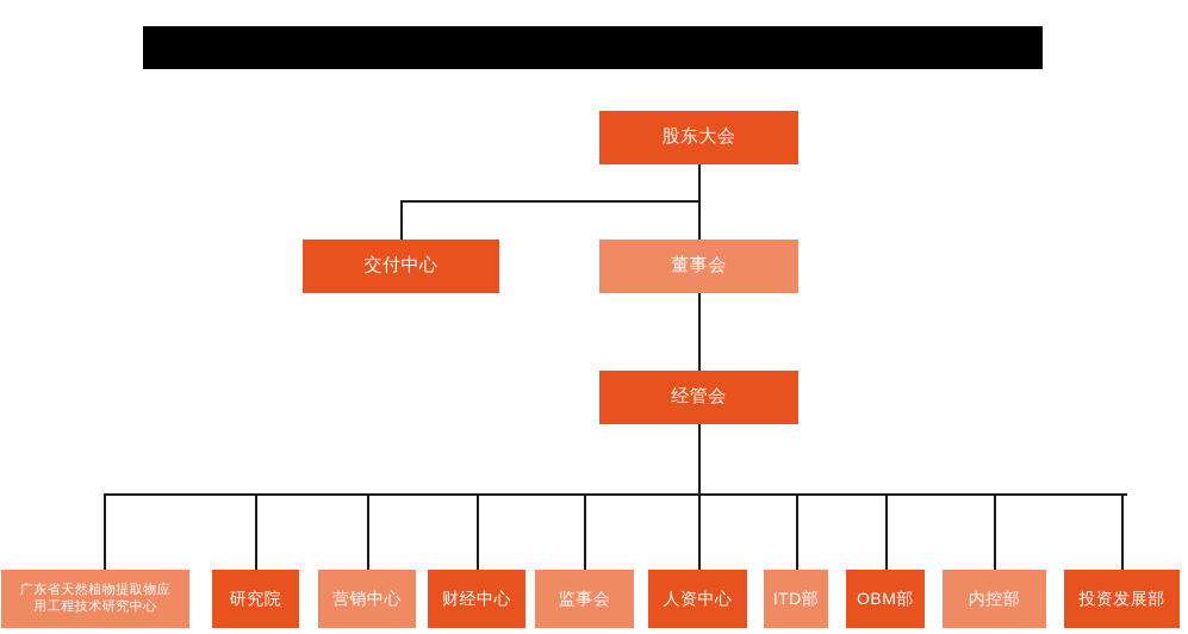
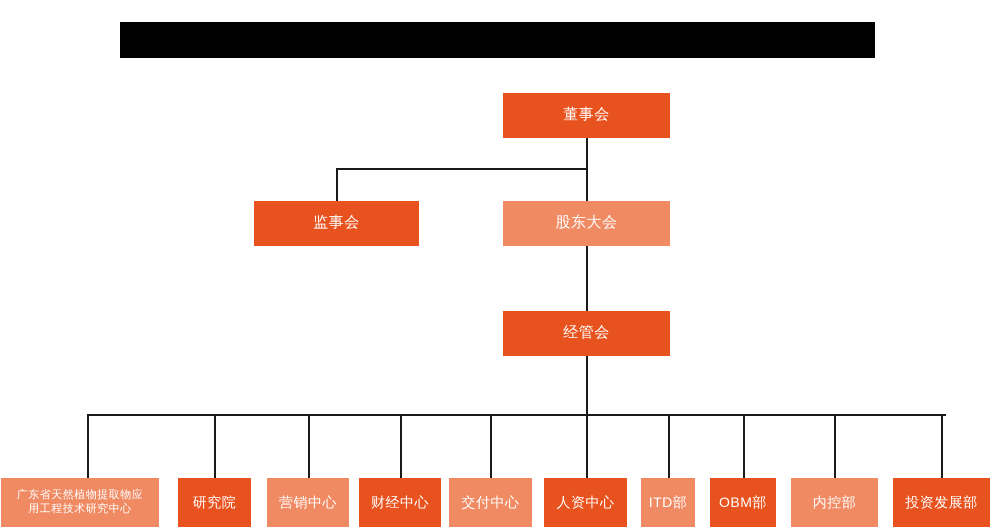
- 股东大会
+ 董事会
- 交付中心
+ 监事会
- 董事会
+ 股东大会
  经管会
  广东省天然植物提取物应
  用工程技术研究中心
  研究院
  营销中心
  财经中心
- 监事会
+ 交付中心
  人资中心
  ITD部
  OBM部
  内控部
  投资发展部
